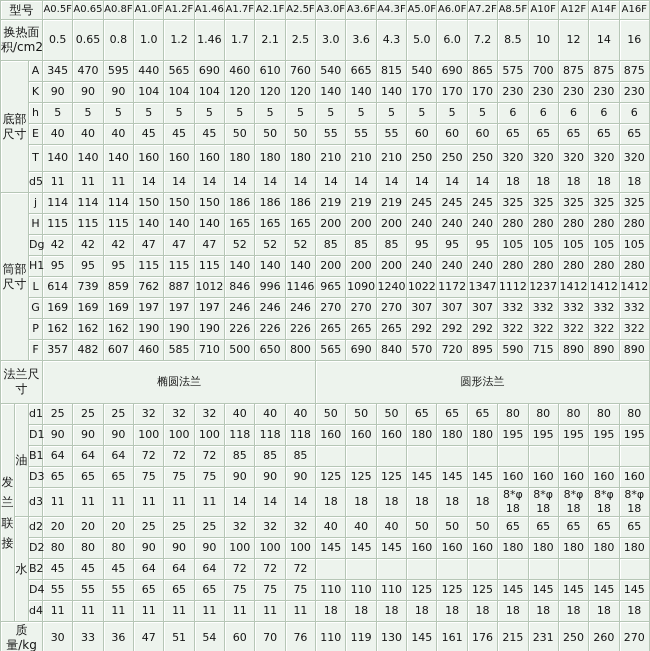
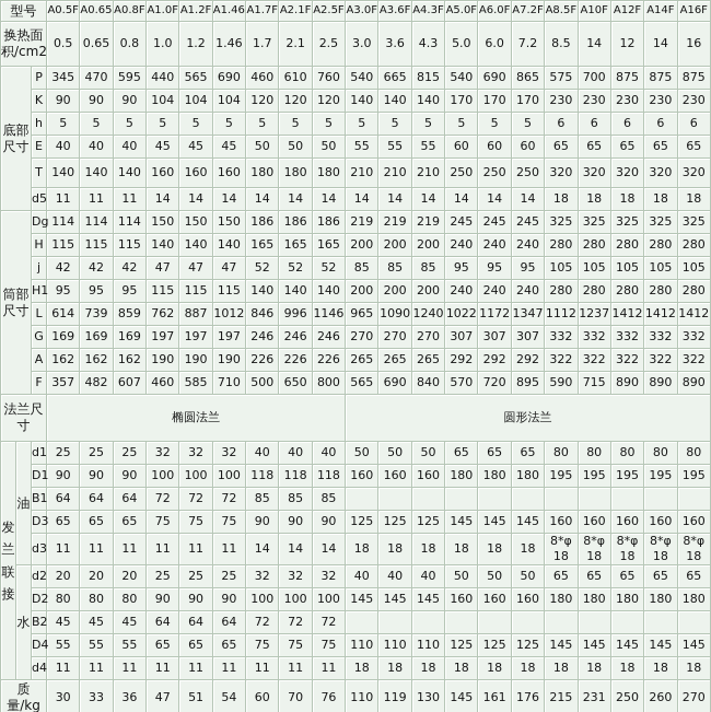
  型号	A0.5F	A0.65	A0.8F	A1.0F	A1.2F	A1.46	A1.7F	A2.1F	A2.5F	A3.0F	A3.6F	A4.3F	A5.0F	A6.0F	A7.2F	A8.5F	A10F	A12F	A14F	A16F
- 换热面积/cm2	0.5	0.65	0.8	1.0	1.2	1.46	1.7	2.1	2.5	3.0	3.6	4.3	5.0	6.0	7.2	8.5	10	12	14	16
+ 换热面积/cm2	0.5	0.65	0.8	1.0	1.2	1.46	1.7	2.1	2.5	3.0	3.6	4.3	5.0	6.0	7.2	8.5	14	12	14	16
- 底部尺寸	A	345	470	595	440	565	690	460	610	760	540	665	815	540	690	865	575	700	875	875	875
+ 底部尺寸	P	345	470	595	440	565	690	460	610	760	540	665	815	540	690	865	575	700	875	875	875
  K	90	90	90	104	104	104	120	120	120	140	140	140	170	170	170	230	230	230	230	230
  h	5	5	5	5	5	5	5	5	5	5	5	5	5	5	5	6	6	6	6	6
  E	40	40	40	45	45	45	50	50	50	55	55	55	60	60	60	65	65	65	65	65
  T	140	140	140	160	160	160	180	180	180	210	210	210	250	250	250	320	320	320	320	320
  d5	11	11	11	14	14	14	14	14	14	14	14	14	14	14	14	18	18	18	18	18
- 筒部尺寸	j	114	114	114	150	150	150	186	186	186	219	219	219	245	245	245	325	325	325	325	325
+ 筒部尺寸	Dg	114	114	114	150	150	150	186	186	186	219	219	219	245	245	245	325	325	325	325	325
  H	115	115	115	140	140	140	165	165	165	200	200	200	240	240	240	280	280	280	280	280
- Dg	42	42	42	47	47	47	52	52	52	85	85	85	95	95	95	105	105	105	105	105
+ j	42	42	42	47	47	47	52	52	52	85	85	85	95	95	95	105	105	105	105	105
  H1	95	95	95	115	115	115	140	140	140	200	200	200	240	240	240	280	280	280	280	280
  L	614	739	859	762	887	1012	846	996	1146	965	1090	1240	1022	1172	1347	1112	1237	1412	1412	1412
  G	169	169	169	197	197	197	246	246	246	270	270	270	307	307	307	332	332	332	332	332
- P	162	162	162	190	190	190	226	226	226	265	265	265	292	292	292	322	322	322	322	322
+ A	162	162	162	190	190	190	226	226	226	265	265	265	292	292	292	322	322	322	322	322
  F	357	482	607	460	585	710	500	650	800	565	690	840	570	720	895	590	715	890	890	890
  法兰尺寸	椭圆法兰	圆形法兰
  发兰联接	油	d1	25	25	25	32	32	32	40	40	40	50	50	50	65	65	65	80	80	80	80	80
  D1	90	90	90	100	100	100	118	118	118	160	160	160	180	180	180	195	195	195	195	195
  B1	64	64	64	72	72	72	85	85	85
  D3	65	65	65	75	75	75	90	90	90	125	125	125	145	145	145	160	160	160	160	160
  d3	11	11	11	11	11	11	14	14	14	18	18	18	18	18	18	8*φ 18	8*φ 18	8*φ 18	8*φ 18	8*φ 18
  水	d2	20	20	20	25	25	25	32	32	32	40	40	40	50	50	50	65	65	65	65	65
  D2	80	80	80	90	90	90	100	100	100	145	145	145	160	160	160	180	180	180	180	180
  B2	45	45	45	64	64	64	72	72	72
  D4	55	55	55	65	65	65	75	75	75	110	110	110	125	125	125	145	145	145	145	145
  d4	11	11	11	11	11	11	11	11	11	18	18	18	18	18	18	18	18	18	18	18
  质量/kg	30	33	36	47	51	54	60	70	76	110	119	130	145	161	176	215	231	250	260	270
